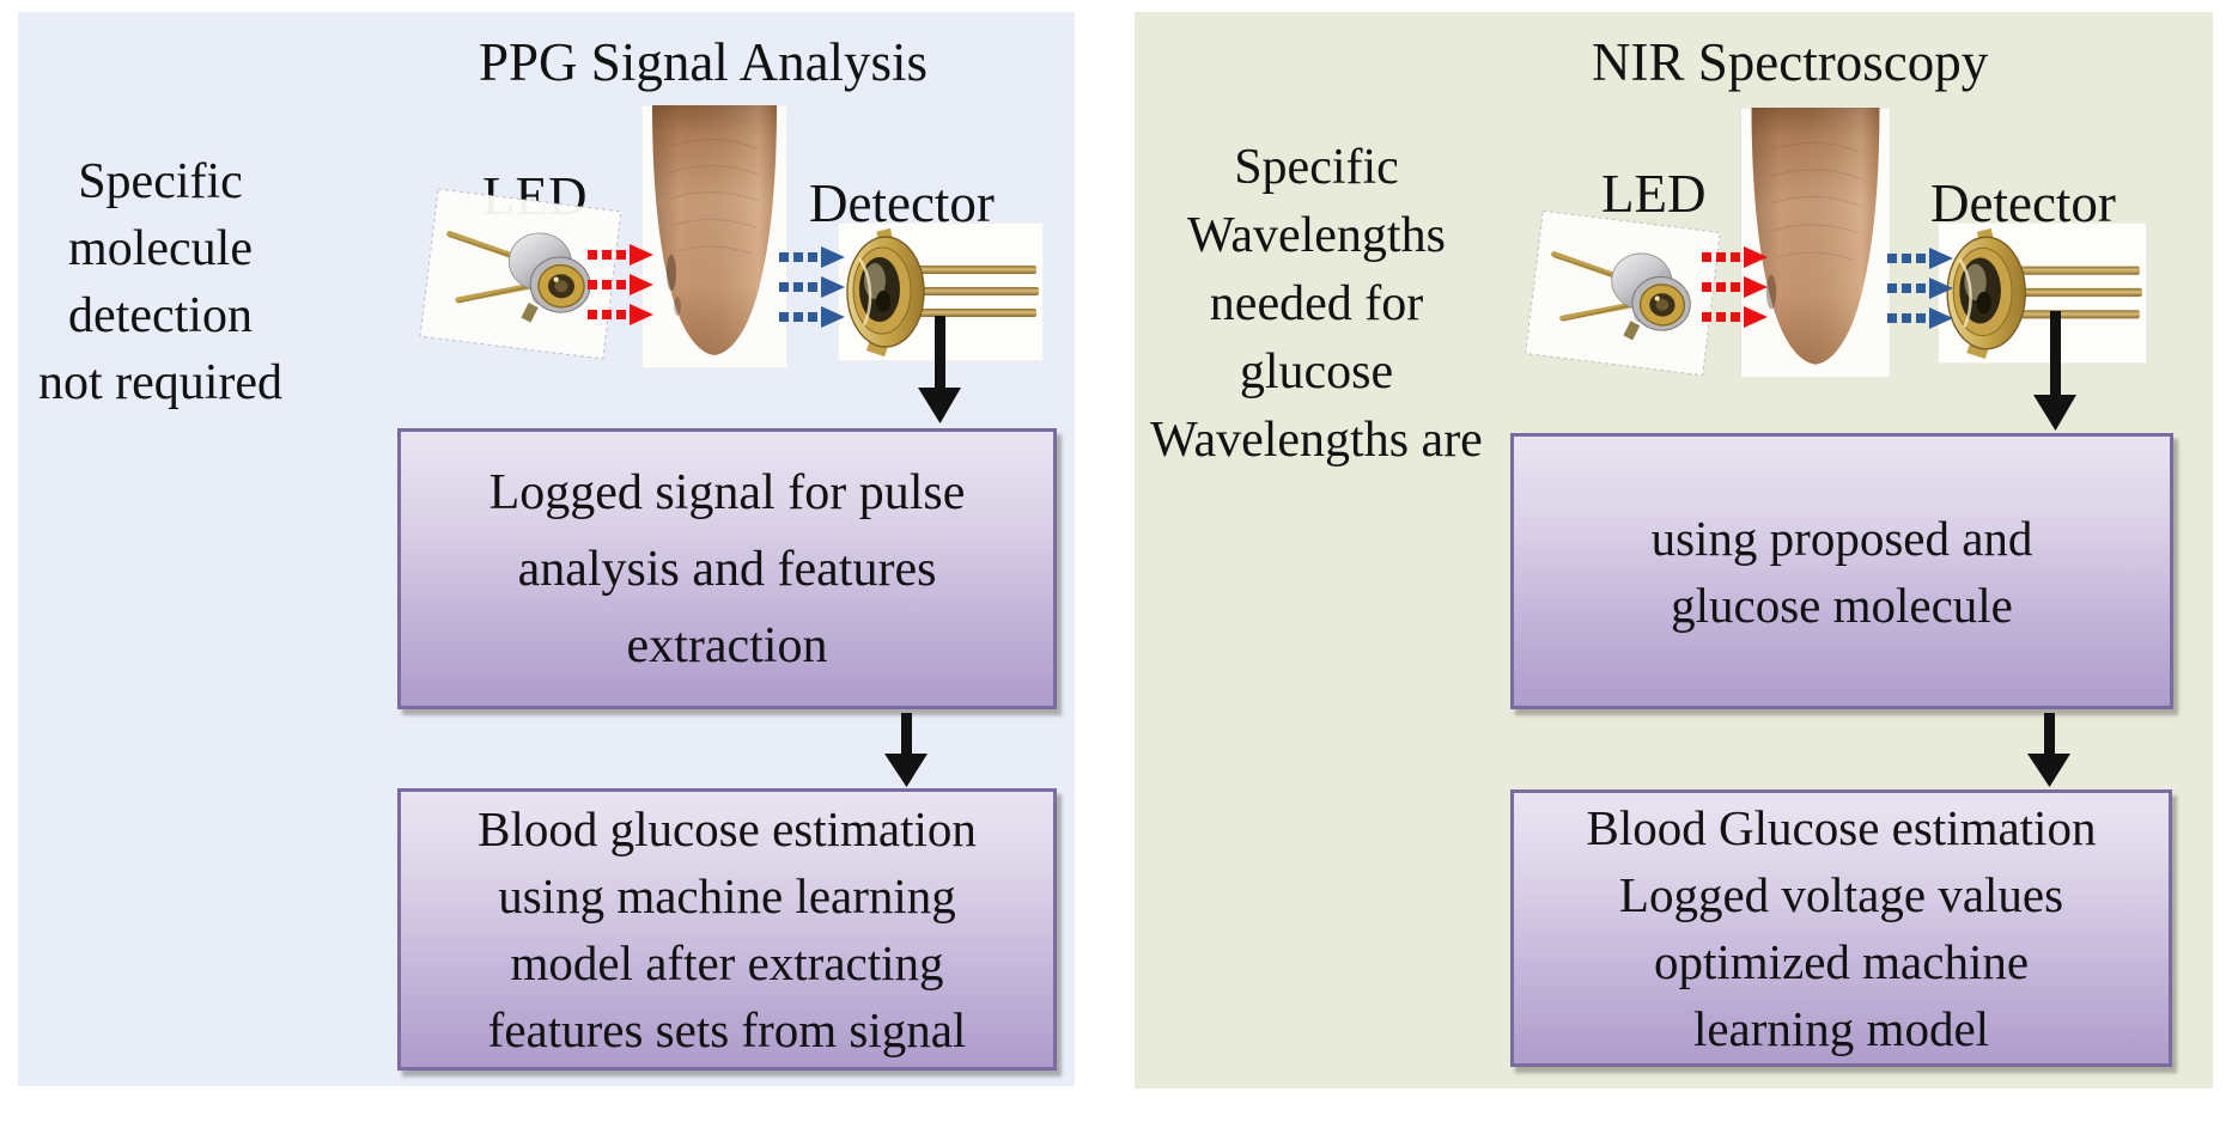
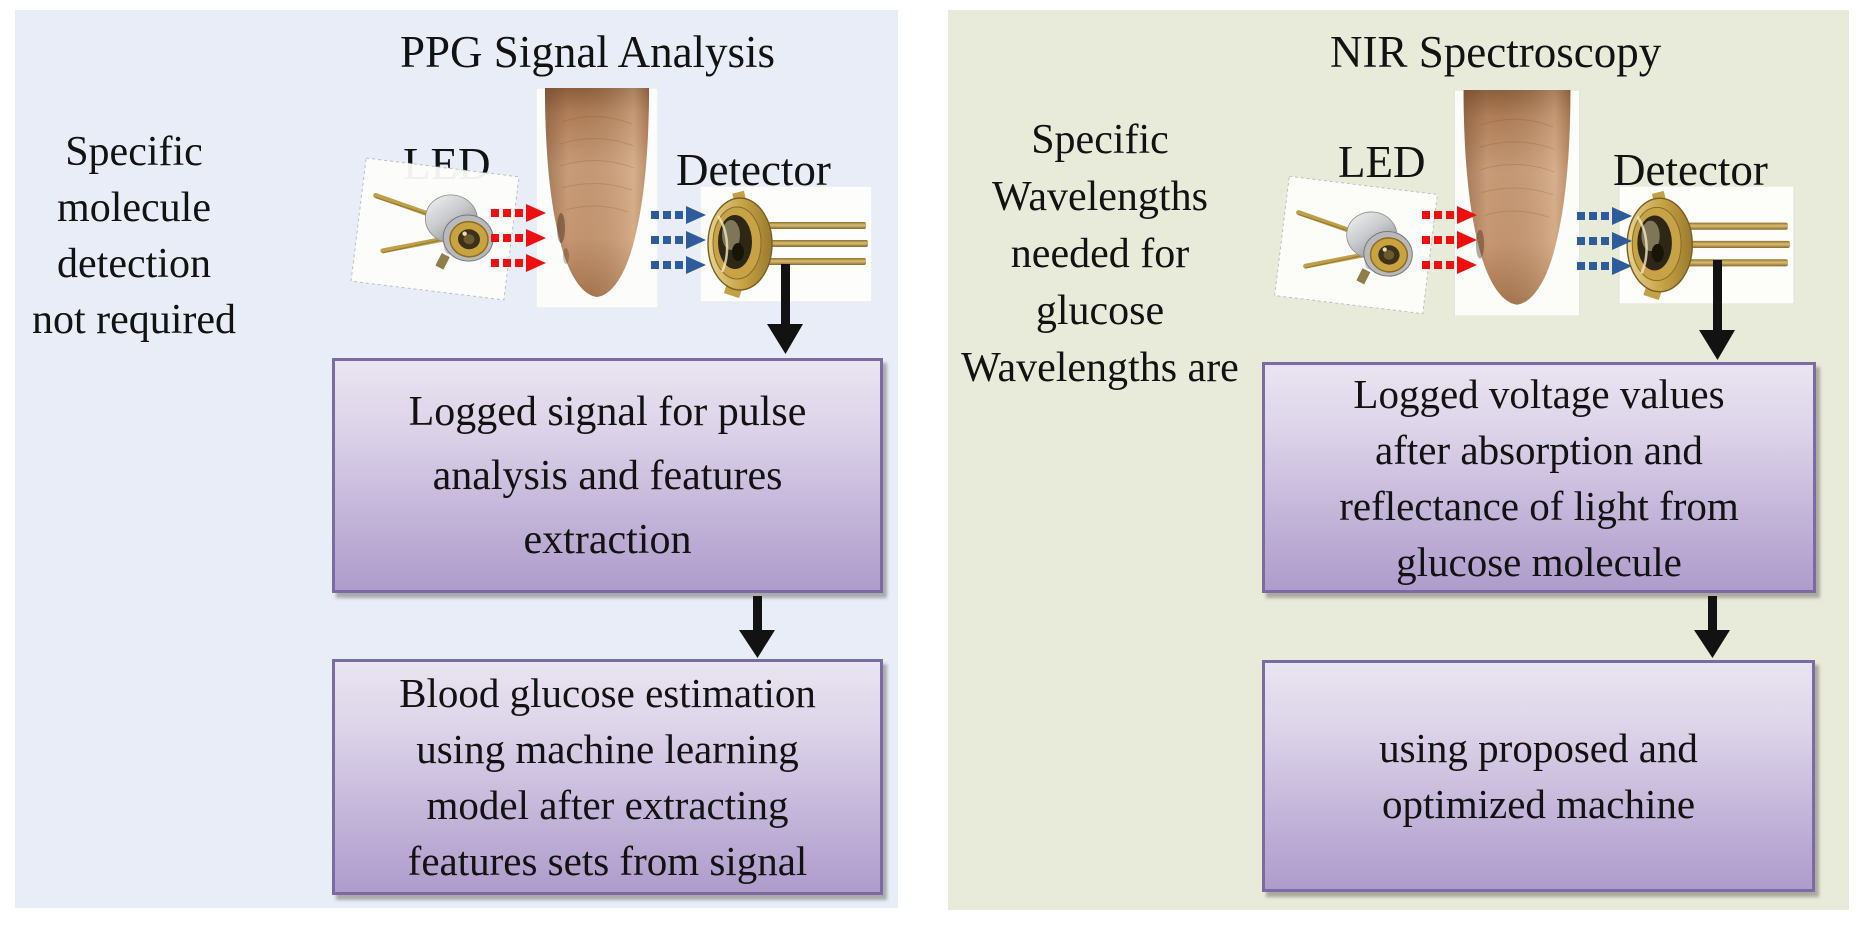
  PPG Signal Analysis
  Specific
  molecule detection
  not required
  Detector
  Logged signal for pulse
  analysis and features
  extraction
  Blood glucose estimation
  using machine learning
  model after extracting
  features sets from signal
  NIR Spectroscopy
  Specific
  Wavelengths
  needed for glucose
  Wavelengths are
  LED
  Detector
- using proposed and
+ Logged voltage values
+ after absorption and
+ reflectance of light from
  glucose molecule
- Blood Glucose estimation
- Logged voltage values
+ using proposed and
  optimized machine
- learning model
